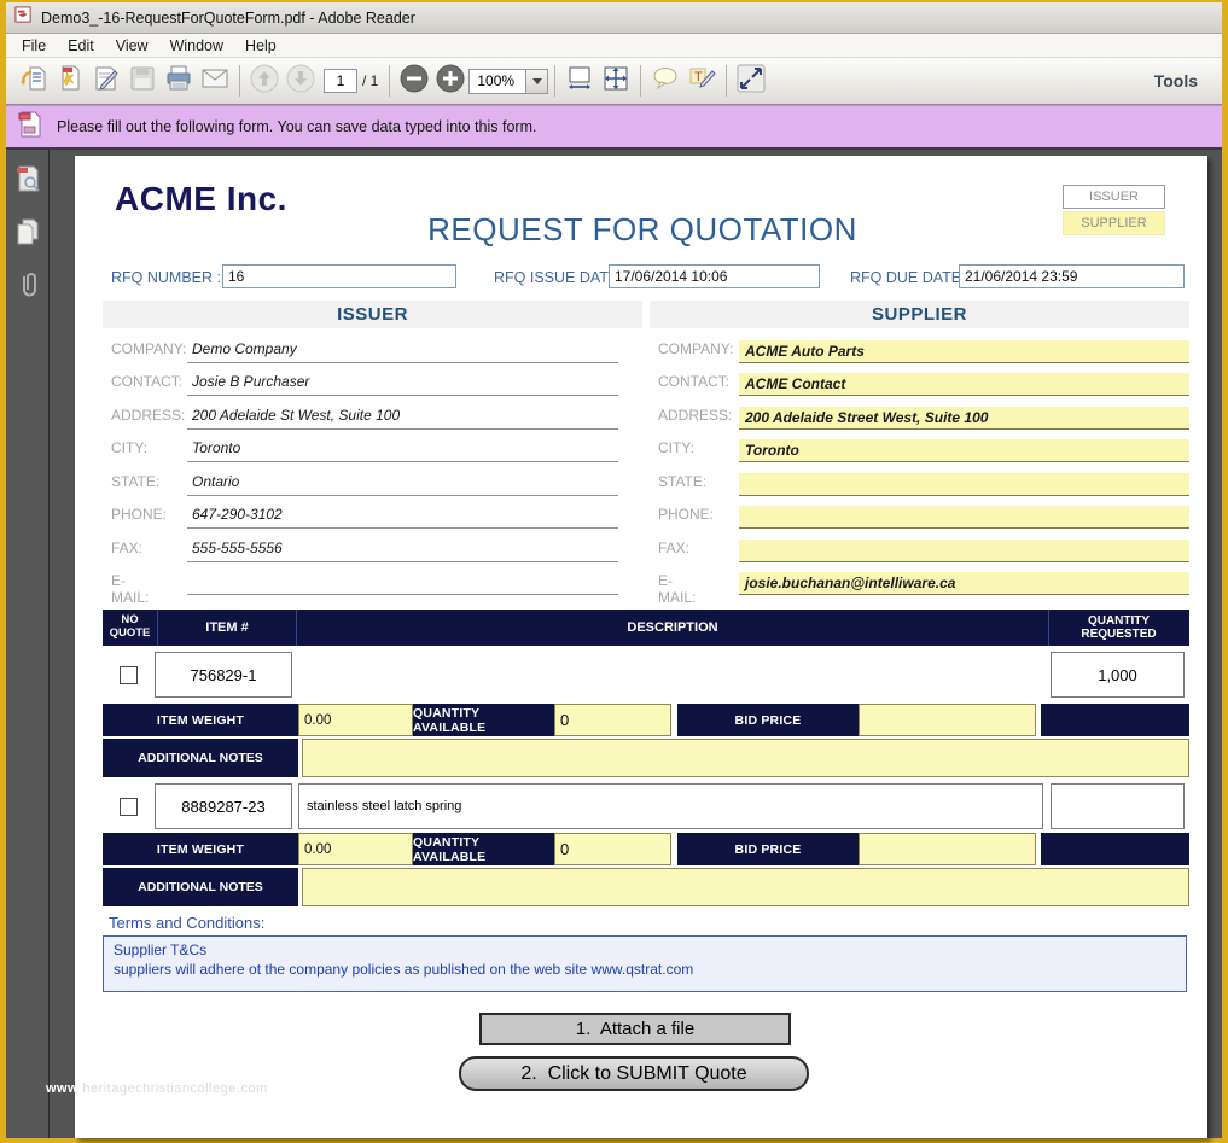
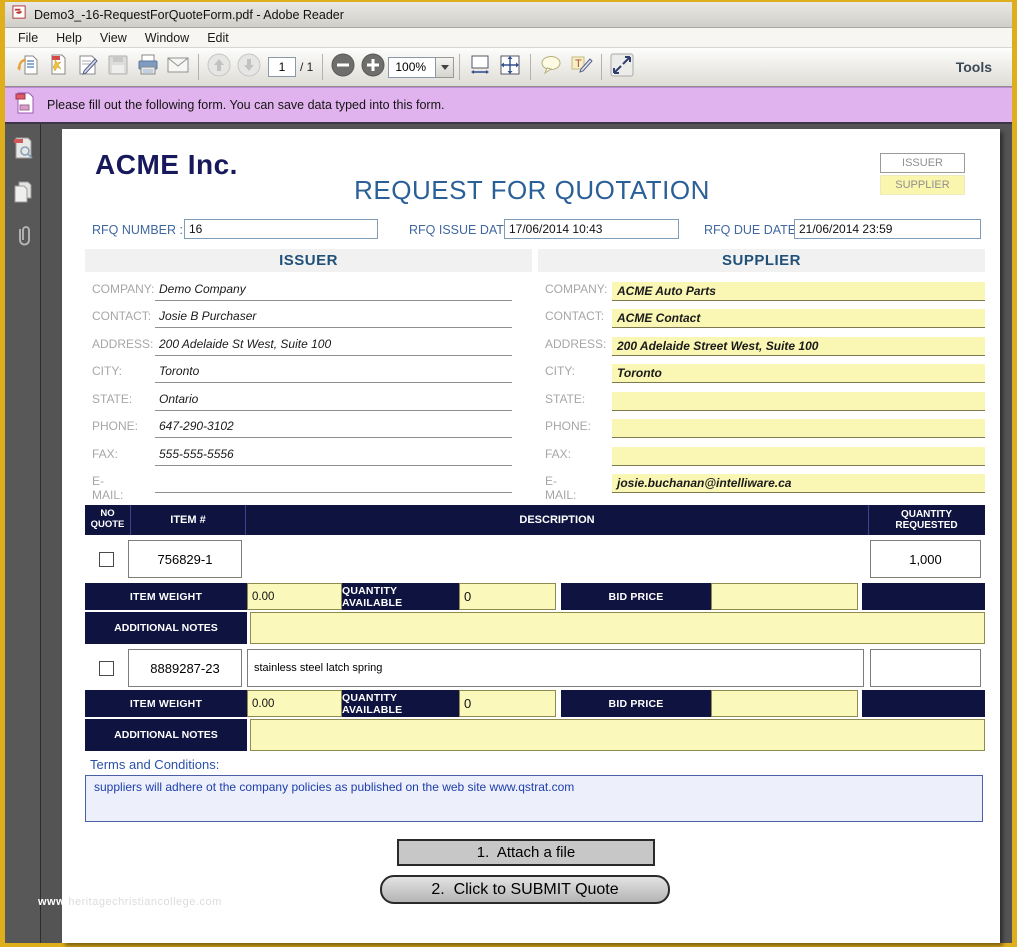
  Demo3_-16-RequestForQuoteForm.pdf - Adobe Reader
  File
- Edit
+ Help
  View
  Window
- Help
+ Edit
  1
  / 1
  100%
  T
  Tools
  Please fill out the following form. You can save data typed into this form.
  ACME Inc.
  REQUEST FOR QUOTATION
  ISSUER
  SUPPLIER
  RFQ NUMBER :
  16
  RFQ ISSUE DAT
- 17/06/2014 10:06
+ 17/06/2014 10:43
  RFQ DUE DATE
  21/06/2014 23:59
  ISSUER
  SUPPLIER
  COMPANY:
  Demo Company
  CONTACT:
  Josie B Purchaser
  ADDRESS:
  200 Adelaide St West, Suite 100
  CITY:
  Toronto
  STATE:
  Ontario
  PHONE:
  647-290-3102
  FAX:
  555-555-5556
  E-MAIL:
  COMPANY:
  ACME Auto Parts
  CONTACT:
  ACME Contact
  ADDRESS:
  200 Adelaide Street West, Suite 100
  CITY:
  Toronto
  STATE:
  PHONE:
  FAX:
  E-MAIL:
  josie.buchanan@intelliware.ca
  NO QUOTE
  ITEM #
  DESCRIPTION
  QUANTITY REQUESTED
  756829-1
  1,000
  ITEM WEIGHT
  0.00
  QUANTITY AVAILABLE
  0
  BID PRICE
  ADDITIONAL NOTES
  8889287-23
  stainless steel latch spring
  ITEM WEIGHT
  0.00
  QUANTITY AVAILABLE
  0
  BID PRICE
  ADDITIONAL NOTES
  Terms and Conditions:
- Supplier T&Cs
  suppliers will adhere ot the company policies as published on the web site www.qstrat.com
  1. Attach a file
  2. Click to SUBMIT Quote
  www.heritagechristiancollege.com
